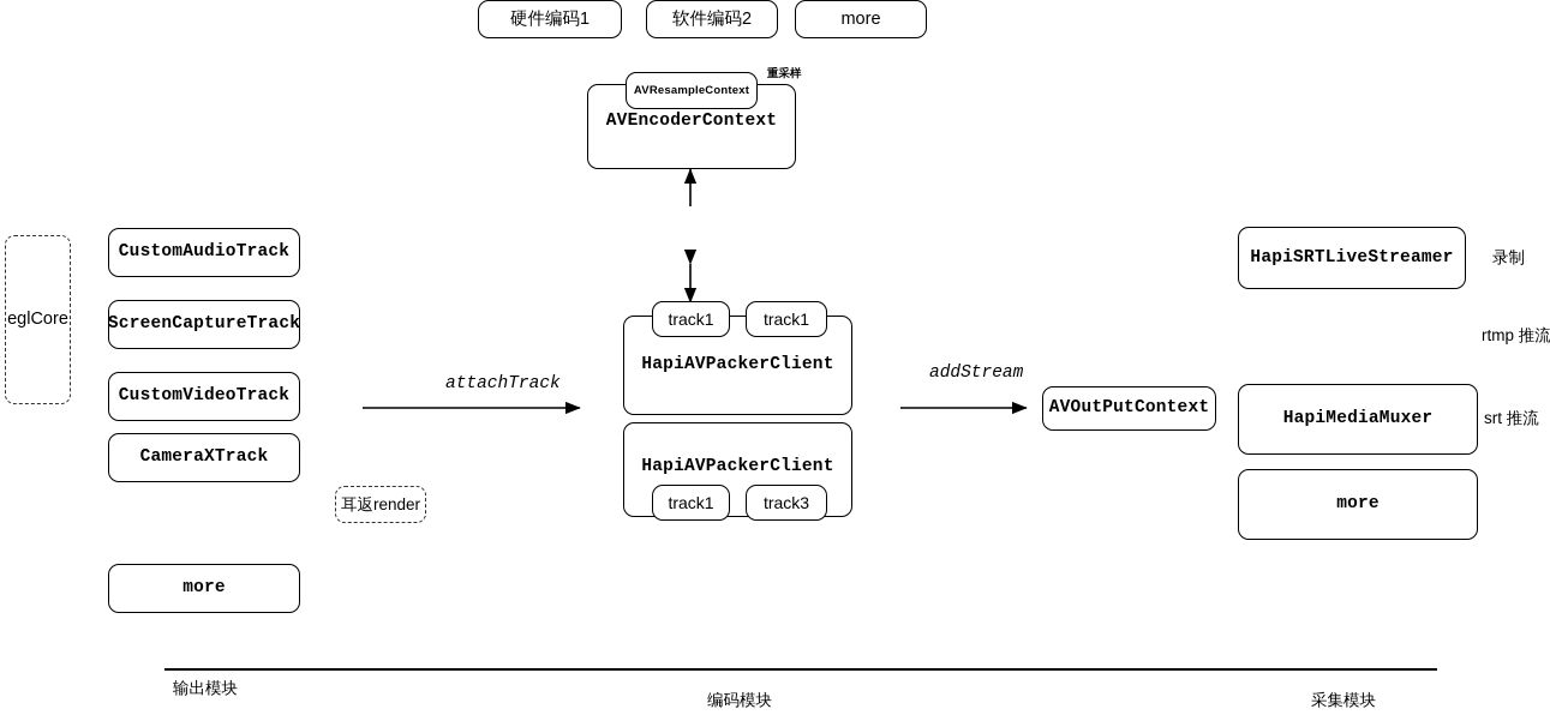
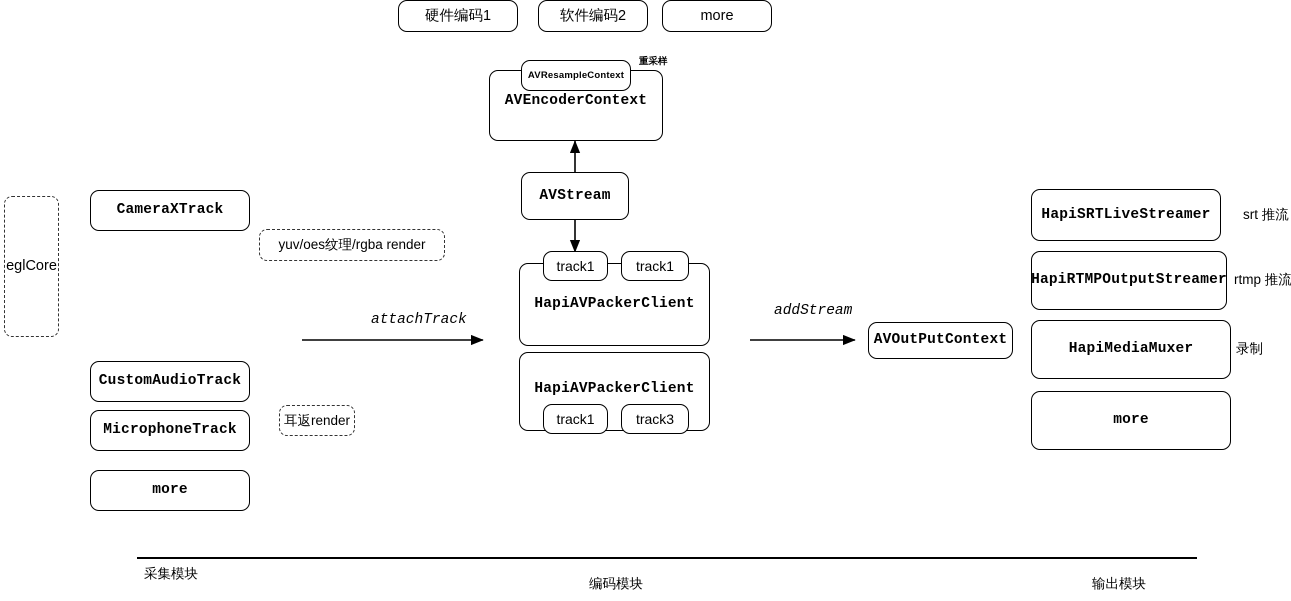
  硬件编码1
  软件编码2
  more
  AVEncoderContext
  AVResampleContext
  重采样
+ AVStream
  HapiAVPackerClient
  track1
  track1
  HapiAVPackerClient
  track1
  track3
  eglCore
- CustomAudioTrack
+ CameraXTrack
- ScreenCaptureTrack
- CustomVideoTrack
- CameraXTrack
+ CustomAudioTrack
+ MicrophoneTrack
  more
+ yuv/oes纹理/rgba render
  耳返render
  attachTrack
  addStream
  AVOutPutContext
  HapiSRTLiveStreamer
- 录制
+ srt 推流
+ HapiRTMPOutputStreamer
  rtmp 推流
  HapiMediaMuxer
- srt 推流
+ 录制
  more
- 输出模块
+ 采集模块
  编码模块
- 采集模块
+ 输出模块
